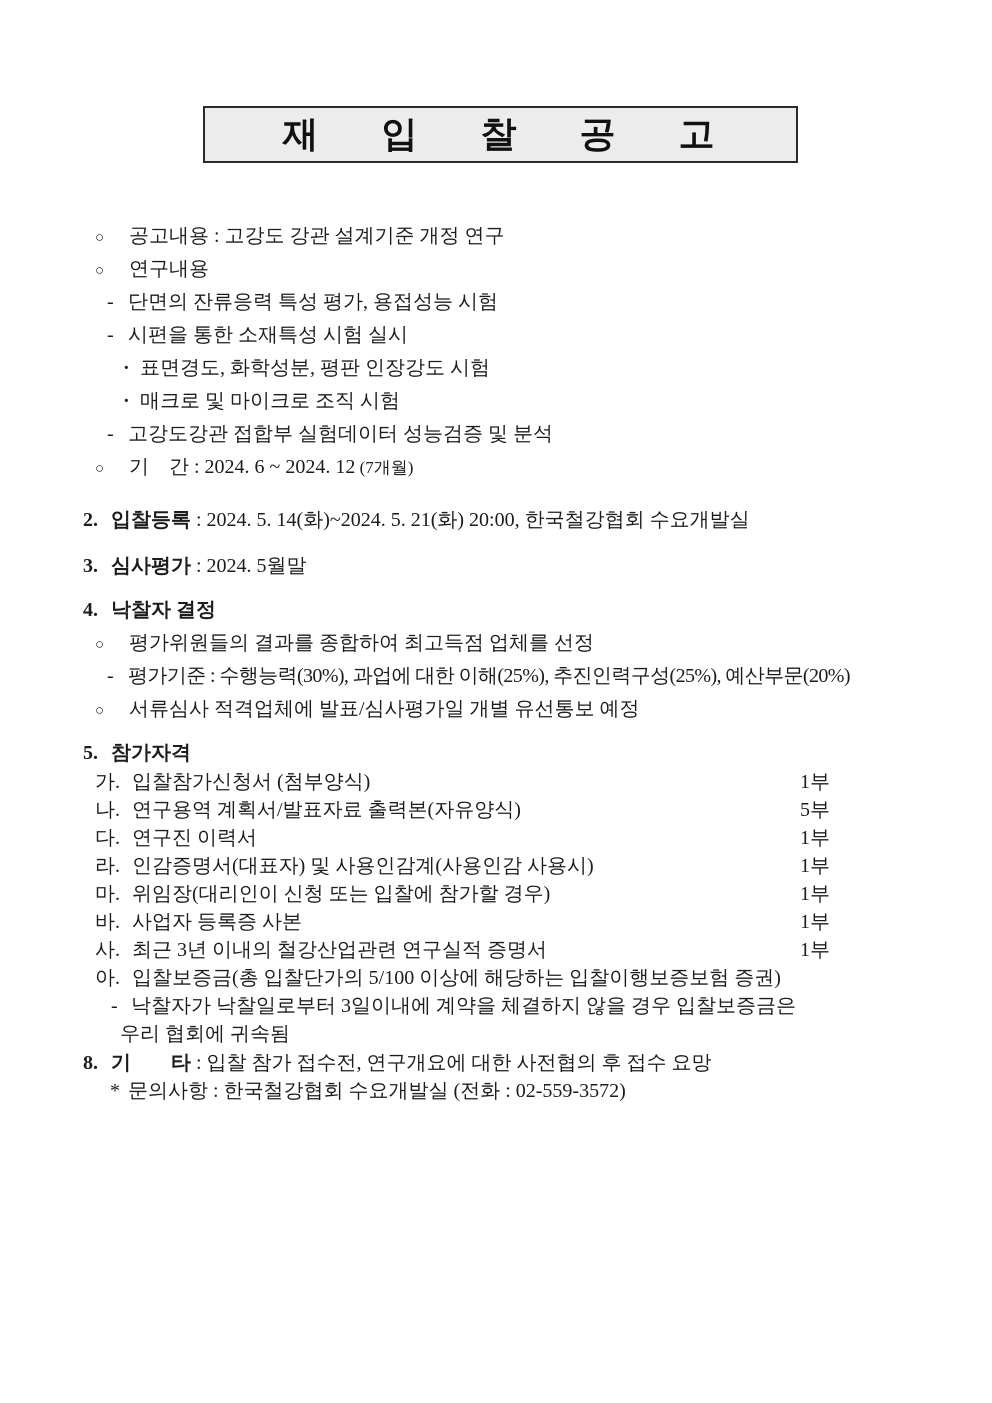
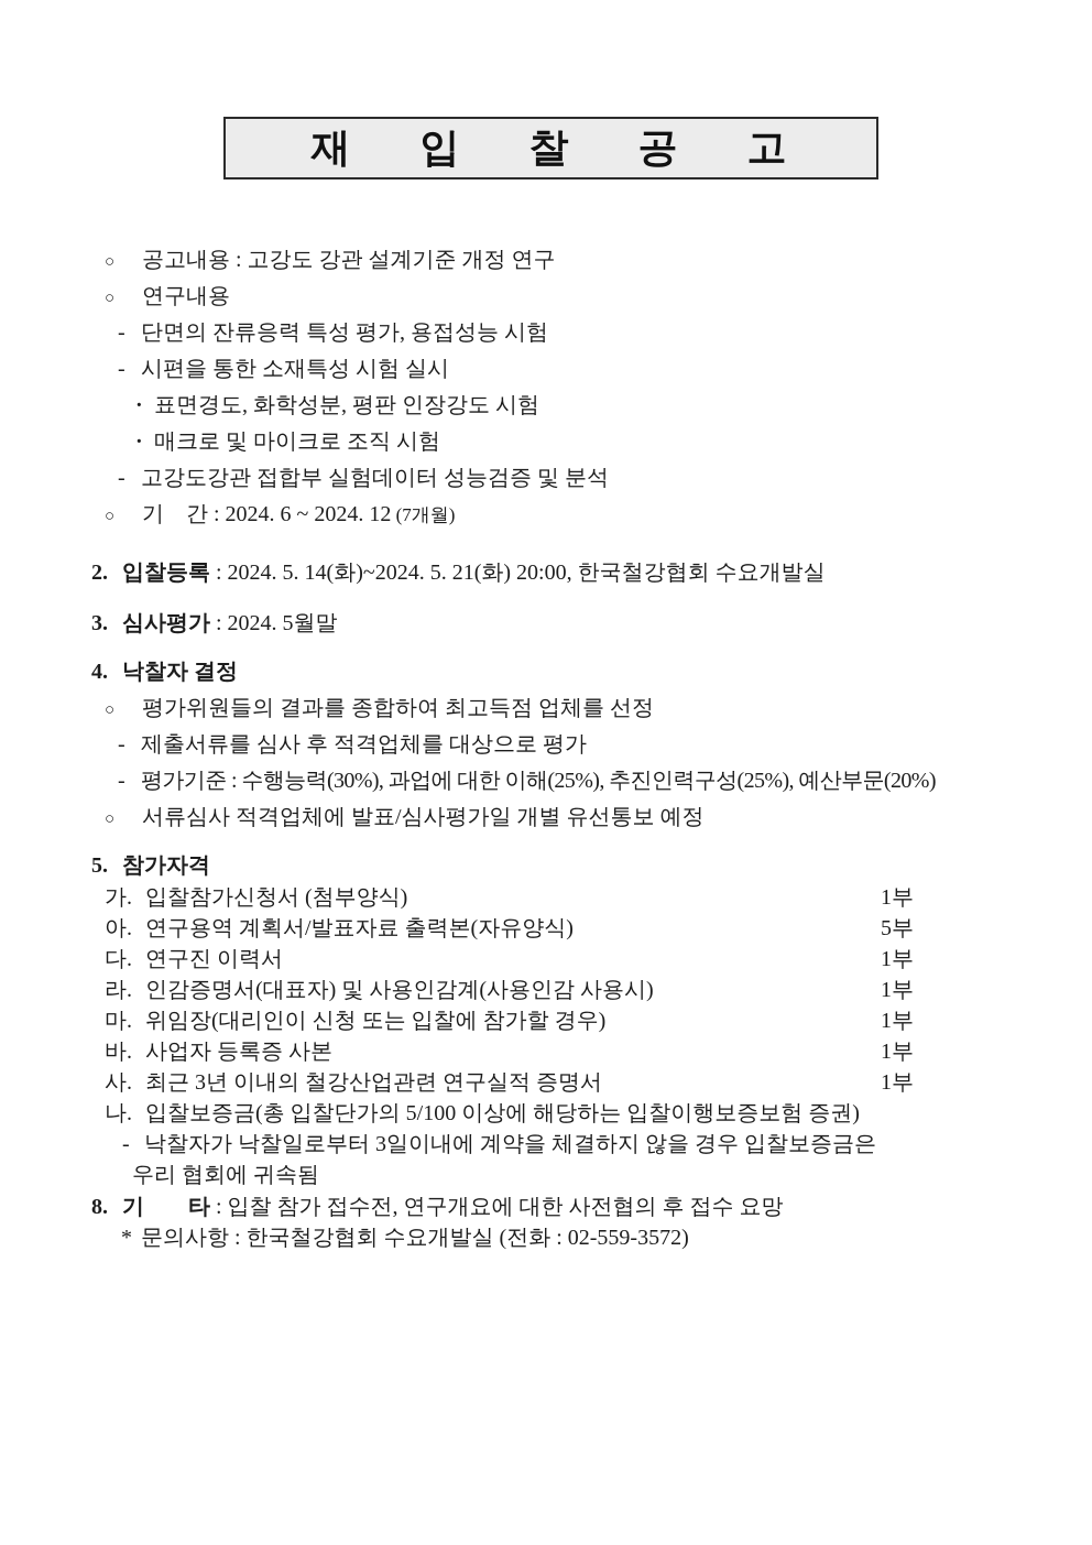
  재 입 찰 공 고
  ○ 공고내용 : 고강도 강관 설계기준 개정 연구
  ○ 연구내용
  - 단면의 잔류응력 특성 평가, 용접성능 시험
  - 시편을 통한 소재특성 시험 실시
  · 표면경도, 화학성분, 평판 인장강도 시험
  · 매크로 및 마이크로 조직 시험
  - 고강도강관 접합부 실험데이터 성능검증 및 분석
  ○ 기 간 : 2024. 6 ~ 2024. 12 (7개월)
  2. 입찰등록 : 2024. 5. 14(화)~2024. 5. 21(화) 20:00, 한국철강협회 수요개발실
  3. 심사평가 : 2024. 5월말
  4. 낙찰자 결정
  ○ 평가위원들의 결과를 종합하여 최고득점 업체를 선정
+ - 제출서류를 심사 후 적격업체를 대상으로 평가
  - 평가기준 : 수행능력(30%), 과업에 대한 이해(25%), 추진인력구성(25%), 예산부문(20%)
  ○ 서류심사 적격업체에 발표/심사평가일 개별 유선통보 예정
  5. 참가자격
  가. 입찰참가신청서 (첨부양식)
  1부
- 나. 연구용역 계획서/발표자료 출력본(자유양식)
+ 아. 연구용역 계획서/발표자료 출력본(자유양식)
  5부
  다. 연구진 이력서
  1부
  라. 인감증명서(대표자) 및 사용인감계(사용인감 사용시)
  1부
  마. 위임장(대리인이 신청 또는 입찰에 참가할 경우)
  1부
  바. 사업자 등록증 사본
  1부
  사. 최근 3년 이내의 철강산업관련 연구실적 증명서
  1부
- 아. 입찰보증금(총 입찰단가의 5/100 이상에 해당하는 입찰이행보증보험 증권)
+ 나. 입찰보증금(총 입찰단가의 5/100 이상에 해당하는 입찰이행보증보험 증권)
  - 낙찰자가 낙찰일로부터 3일이내에 계약을 체결하지 않을 경우 입찰보증금은
  우리 협회에 귀속됨
  8. 기 타 : 입찰 참가 접수전, 연구개요에 대한 사전협의 후 접수 요망
  * 문의사항 : 한국철강협회 수요개발실 (전화 : 02-559-3572)
